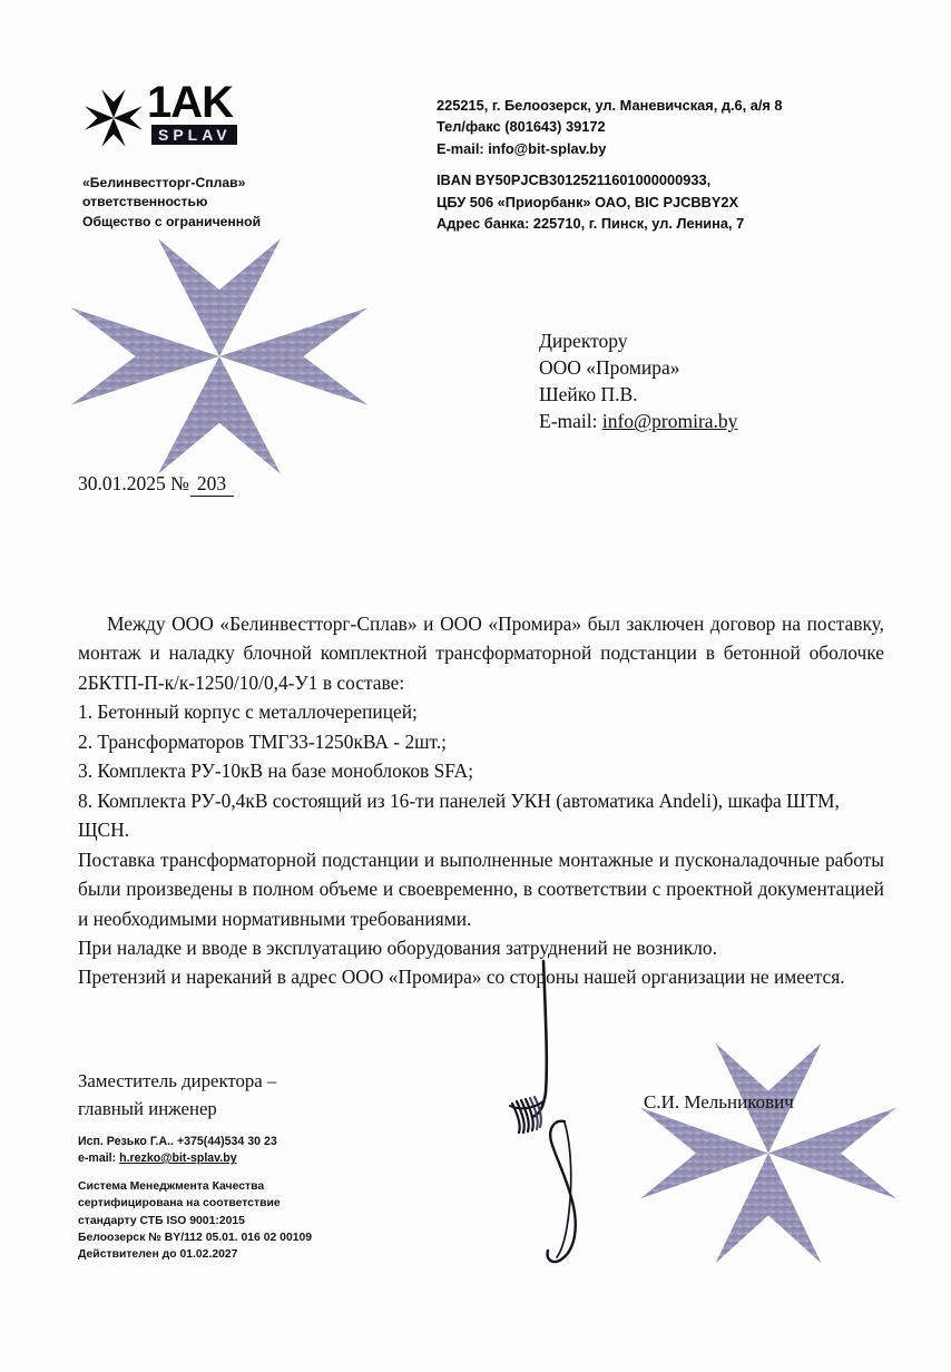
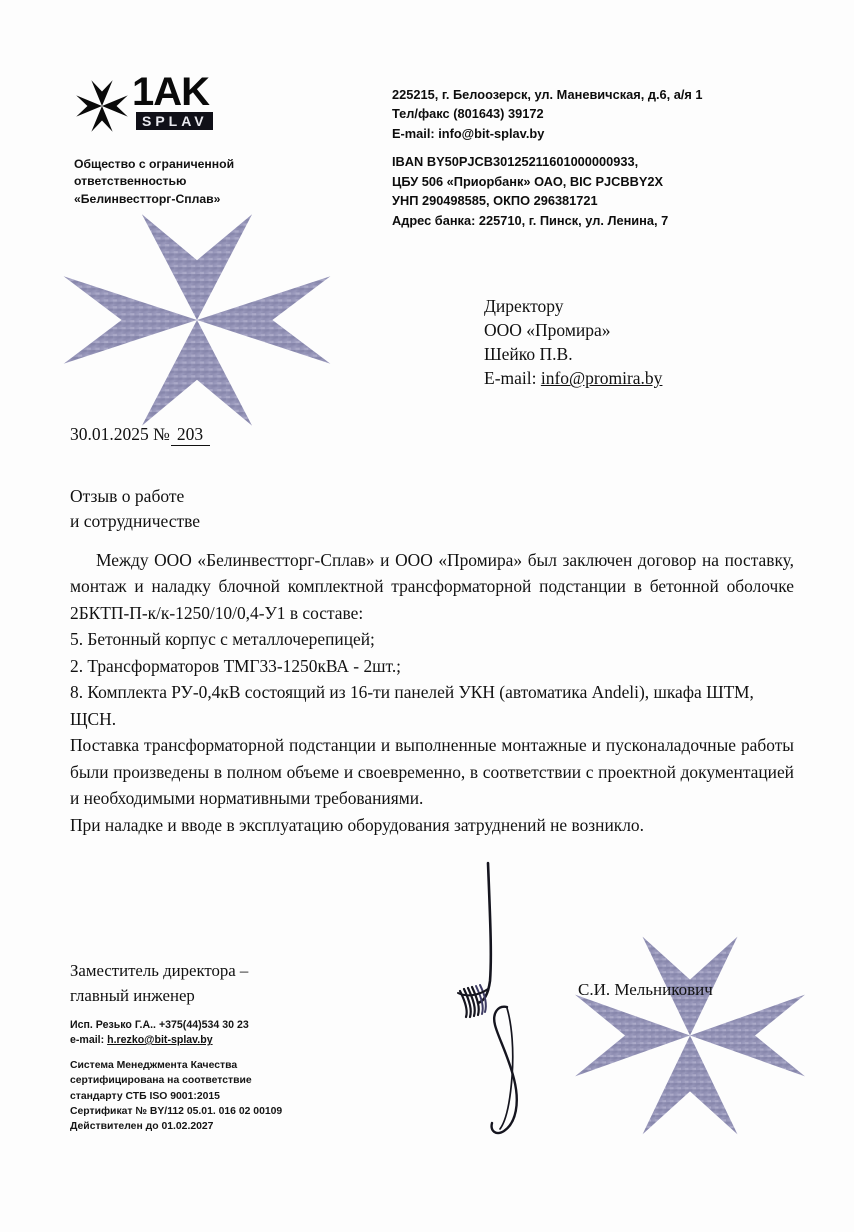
  1AK
  SPLAV
- «Белинвестторг-Сплав»
+ Общество с ограниченной
  ответственностью
- Общество с ограниченной
+ «Белинвестторг-Сплав»
- 225215, г. Белоозерск, ул. Маневичская, д.6, а/я 8
+ 225215, г. Белоозерск, ул. Маневичская, д.6, а/я 1
  Тел/факс (801643) 39172
  E-mail: info@bit-splav.by
  IBAN BY50PJCB30125211601000000933,
  ЦБУ 506 «Приорбанк» ОАО, BIC PJCBBY2X
+ УНП 290498585, ОКПО 296381721
  Адрес банка: 225710, г. Пинск, ул. Ленина, 7
  Директору
  ООО «Промира»
  Шейко П.В.
  E-mail: info@promira.by
  30.01.2025 № 203
+ Отзыв о работе
+ и сотрудничестве
  Между ООО «Белинвестторг-Сплав» и ООО «Промира» был заключен договор на поставку, монтаж и наладку блочной комплектной трансформаторной подстанции в бетонной оболочке 2БКТП-П-к/к-1250/10/0,4-У1 в составе:
- 1. Бетонный корпус с металлочерепицей;
+ 5. Бетонный корпус с металлочерепицей;
  2. Трансформаторов ТМГ33-1250кВА - 2шт.;
- 3. Комплекта РУ-10кВ на базе моноблоков SFA;
  8. Комплекта РУ-0,4кВ состоящий из 16-ти панелей УКН (автоматика Andeli), шкафа ШТМ, ЩСН.
  Поставка трансформаторной подстанции и выполненные монтажные и пусконаладочные работы были произведены в полном объеме и своевременно, в соответствии с проектной документацией и необходимыми нормативными требованиями.
  При наладке и вводе в эксплуатацию оборудования затруднений не возникло.
- Претензий и нареканий в адрес ООО «Промира» со стороны нашей организации не имеется.
  Заместитель директора –
  главный инженер
  С.И. Мельникович
  Исп. Резько Г.А.. +375(44)534 30 23
  e-mail: h.rezko@bit-splav.by
  Система Менеджмента Качества
  сертифицирована на соответствие
  стандарту СТБ ISO 9001:2015
- Белоозерск № BY/112 05.01. 016 02 00109
+ Сертификат № BY/112 05.01. 016 02 00109
  Действителен до 01.02.2027
